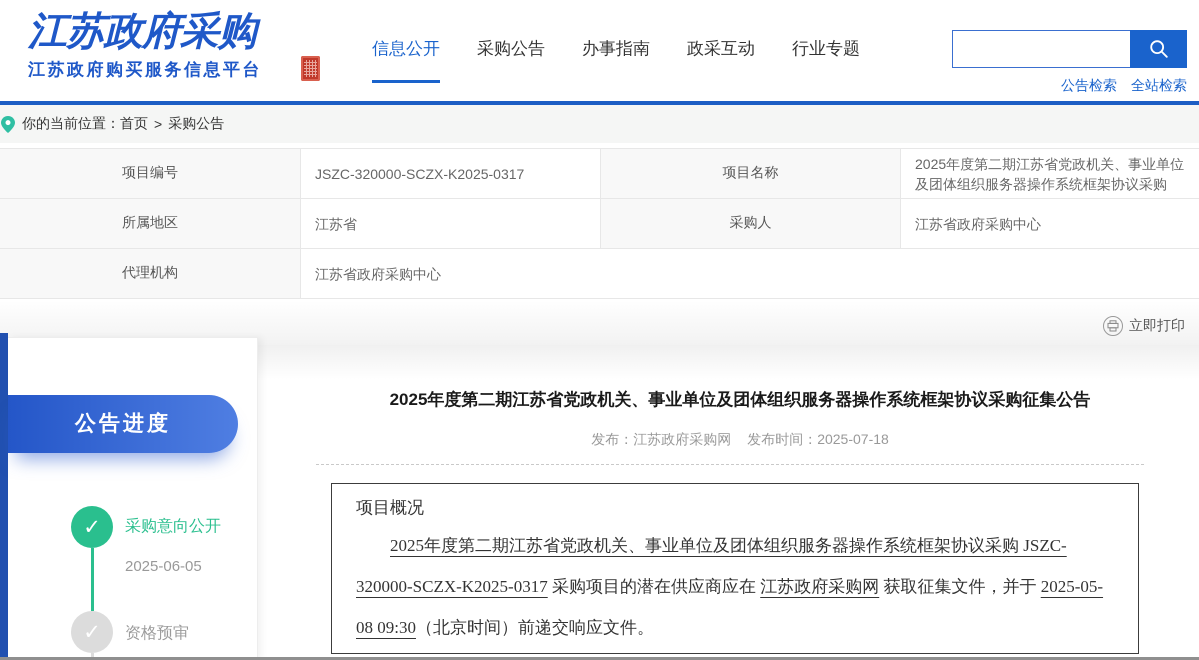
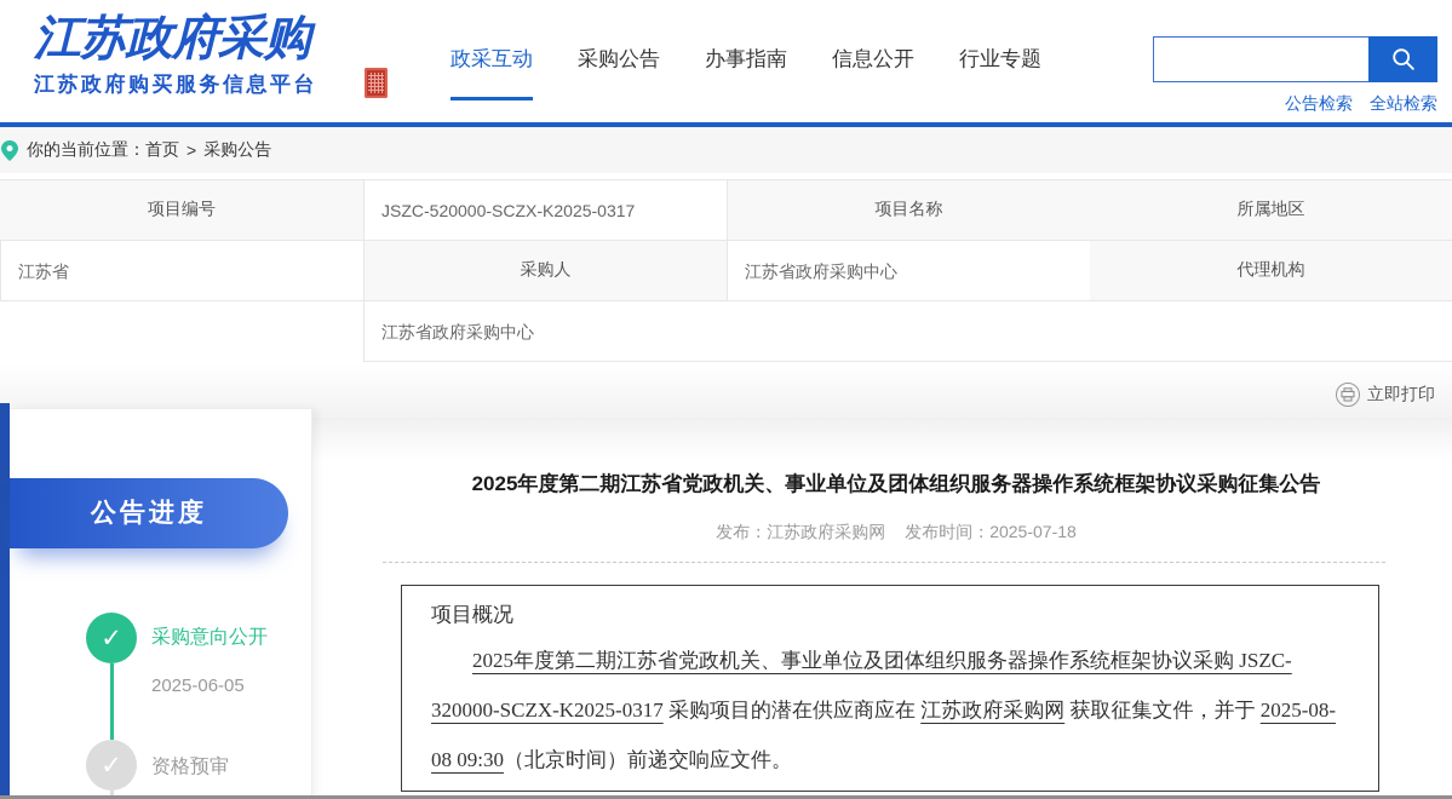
  江苏政府采购
  江苏政府购买服务信息平台
- 信息公开
+ 政采互动
  采购公告
  办事指南
- 政采互动
+ 信息公开
  行业专题
  公告检索
  全站检索
  你的当前位置：
  首页
  >
  采购公告
  项目编号
- JSZC-320000-SCZX-K2025-0317
+ JSZC-520000-SCZX-K2025-0317
  项目名称
- 2025年度第二期江苏省党政机关、事业单位及团体组织服务器操作系统框架协议采购
  所属地区
  江苏省
  采购人
  江苏省政府采购中心
  代理机构
  江苏省政府采购中心
  立即打印
  公告进度
  ✓
  采购意向公开
  2025-06-05
  ✓
  资格预审
  2025年度第二期江苏省党政机关、事业单位及团体组织服务器操作系统框架协议采购征集公告
  发布：江苏政府采购网 发布时间：2025-07-18
  项目概况
- 2025年度第二期江苏省党政机关、事业单位及团体组织服务器操作系统框架协议采购 JSZC-320000-SCZX-K2025-0317 采购项目的潜在供应商应在 江苏政府采购网 获取征集文件，并于 2025-05-08 09:30（北京时间）前递交响应文件。
+ 2025年度第二期江苏省党政机关、事业单位及团体组织服务器操作系统框架协议采购 JSZC-320000-SCZX-K2025-0317 采购项目的潜在供应商应在 江苏政府采购网 获取征集文件，并于 2025-08-08 09:30（北京时间）前递交响应文件。
